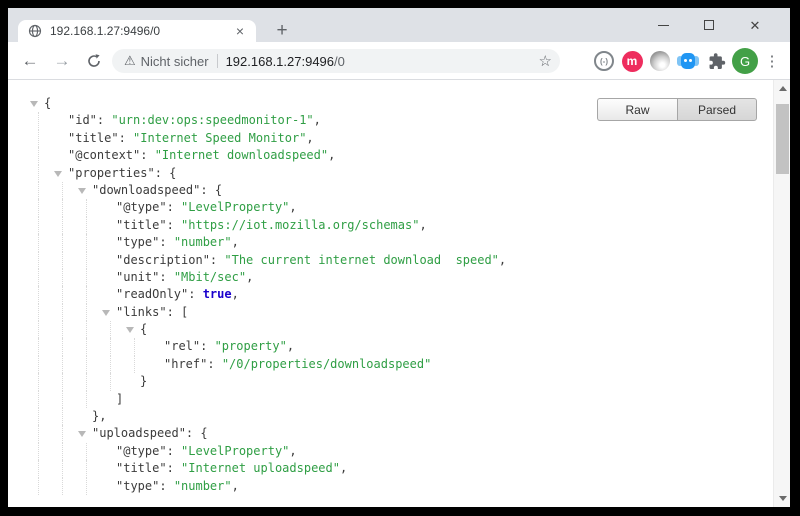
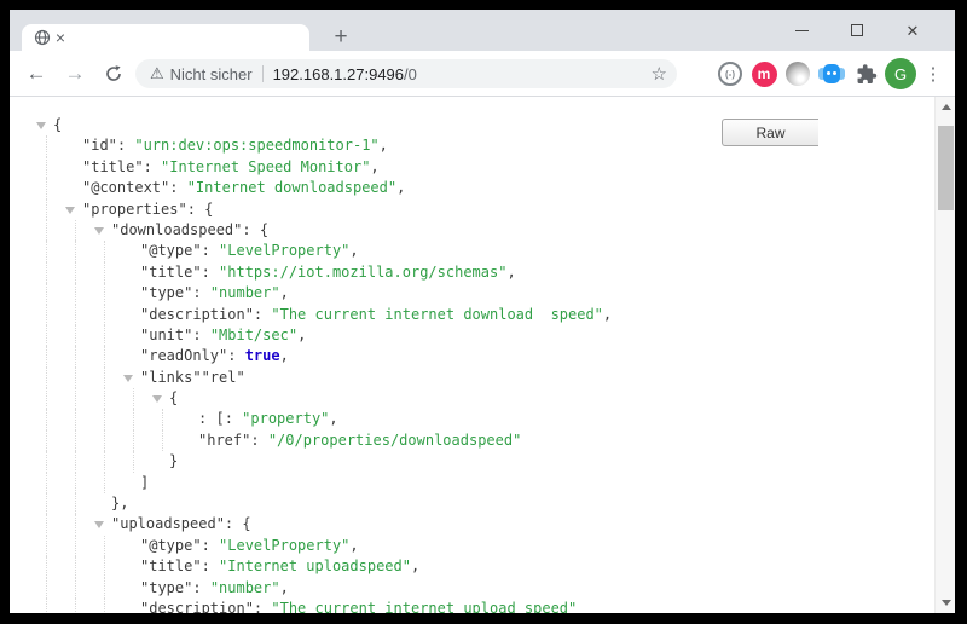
- 192.168.1.27:9496/0
  ×
  +
  ✕
  ←
  →
  ⚠
  Nicht sicher
  192.168.1.27:9496
  /0
  ☆
  (-)
  m
  G
  ⋮
  {
  "id": "urn:dev:ops:speedmonitor-1",
  "title": "Internet Speed Monitor",
  "@context": "Internet downloadspeed",
  "properties": {
  "downloadspeed": {
  "@type": "LevelProperty",
  "title": "https://iot.mozilla.org/schemas",
  "type": "number",
  "description": "The current internet download speed",
  "unit": "Mbit/sec",
  "readOnly": true,
- "links": [
+ "links""rel"
  {
- "rel": "property",
+ : [: "property",
  "href": "/0/properties/downloadspeed"
  }
  ]
  },
  "uploadspeed": {
  "@type": "LevelProperty",
  "title": "Internet uploadspeed",
  "type": "number",
+ "description": "The current internet upload speed"
  Raw
- Parsed
